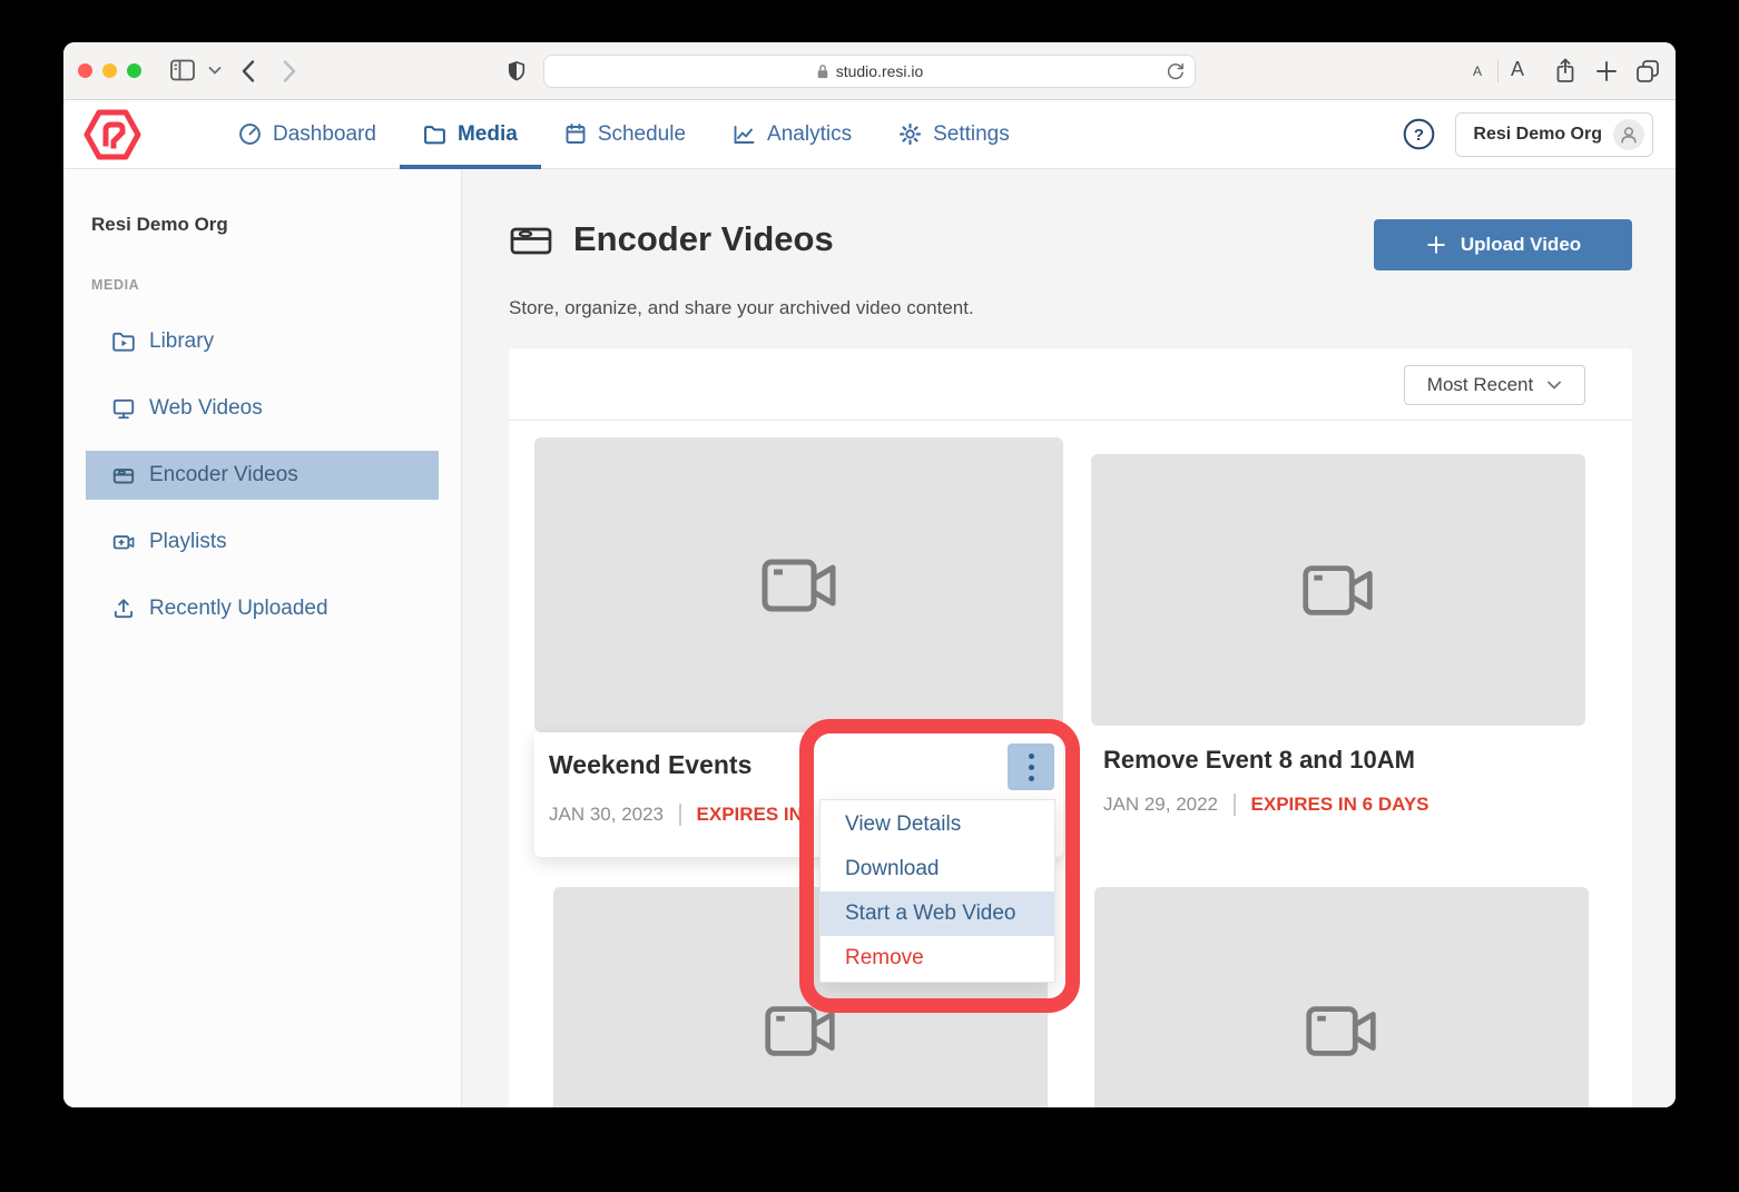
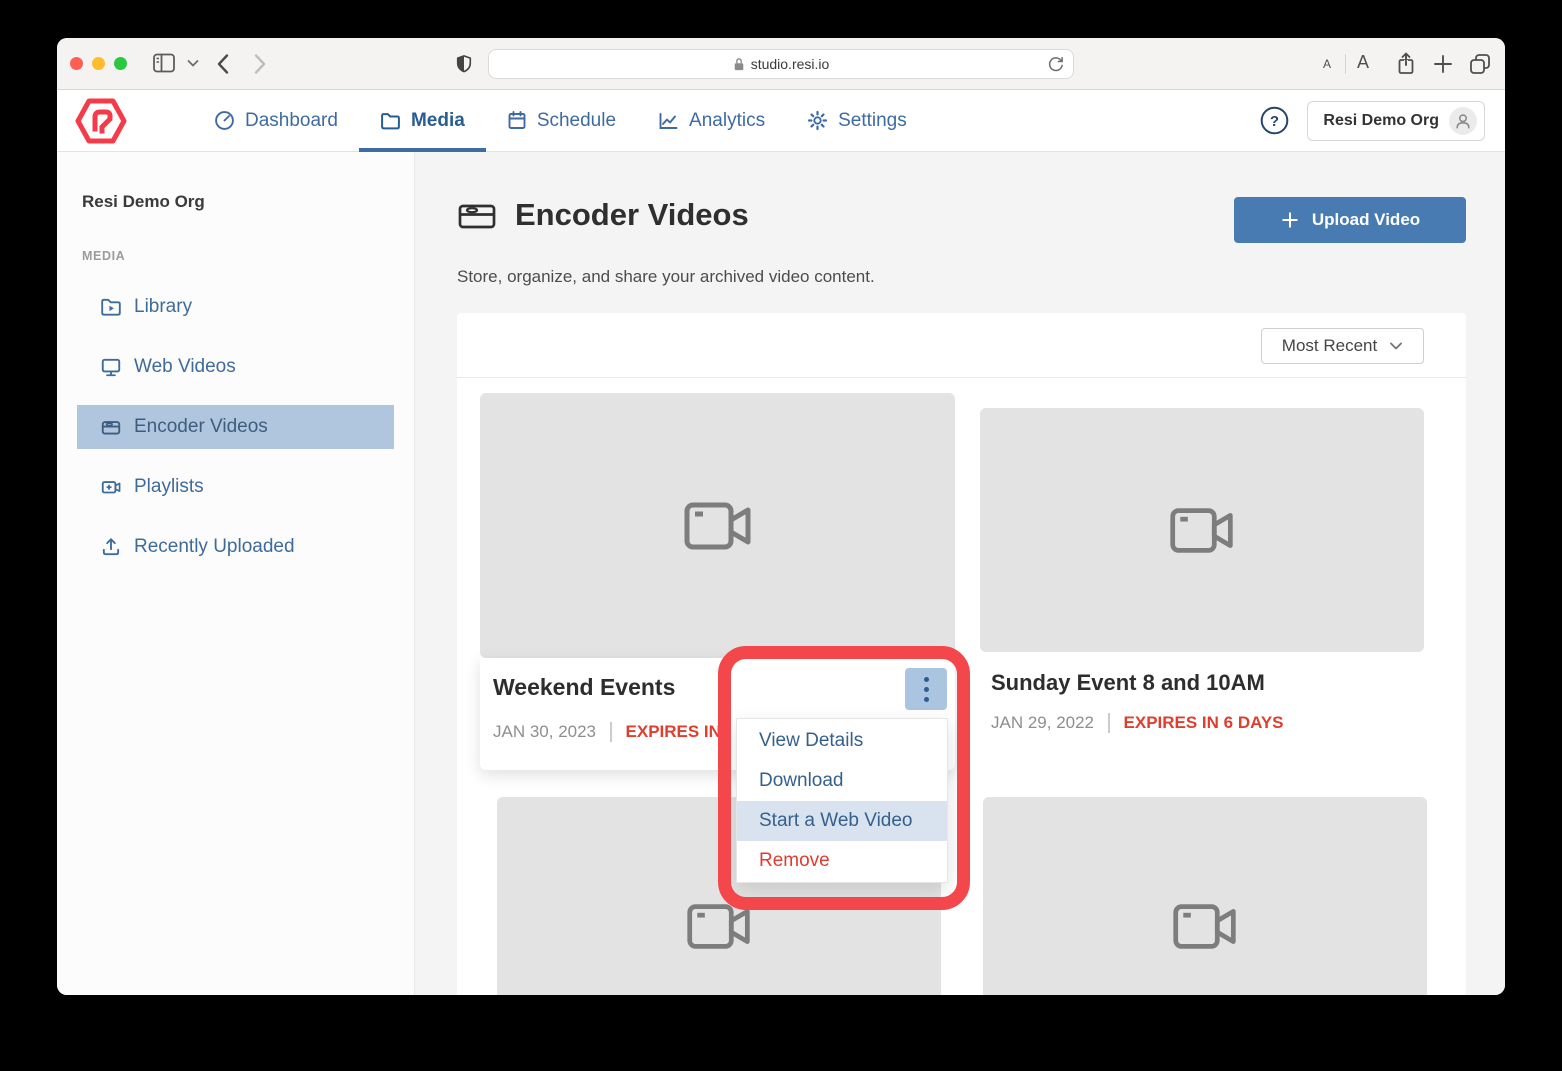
  studio.resi.io
  A
  A
  Dashboard
  Media
  Schedule
  Analytics
  Settings
  ?
  Resi Demo Org
  Resi Demo Org
  MEDIA
  Library
  Web Videos
  Encoder Videos
  Playlists
  Recently Uploaded
  Encoder Videos
  Store, organize, and share your archived video content.
  Upload Video
  Most Recent
  Weekend Events
  JAN 30, 2023
  EXPIRES IN
  View Details
  Download
  Start a Web Video
  Remove
- Remove Event 8 and 10AM
+ Sunday Event 8 and 10AM
  JAN 29, 2022
  EXPIRES IN 6 DAYS
